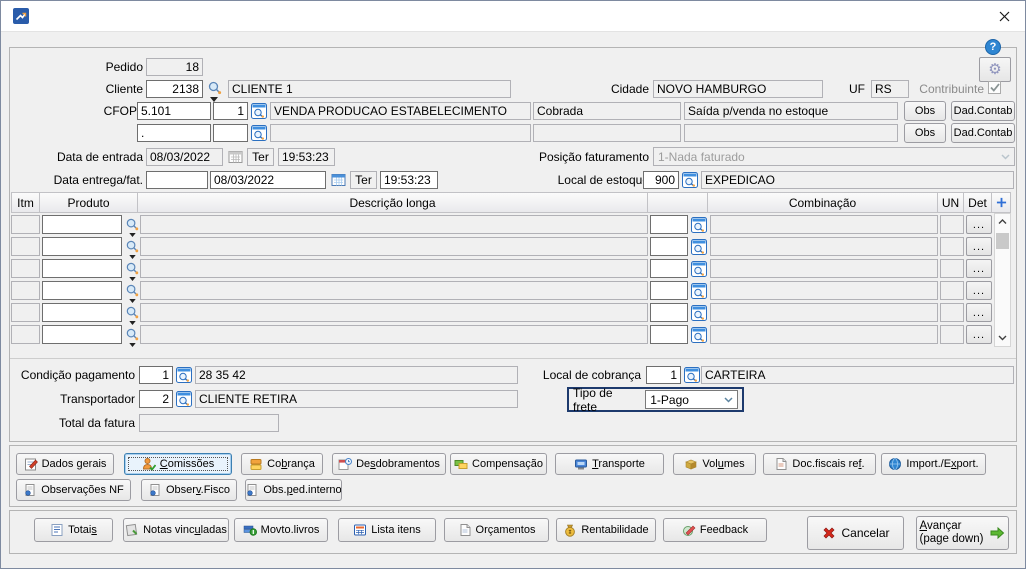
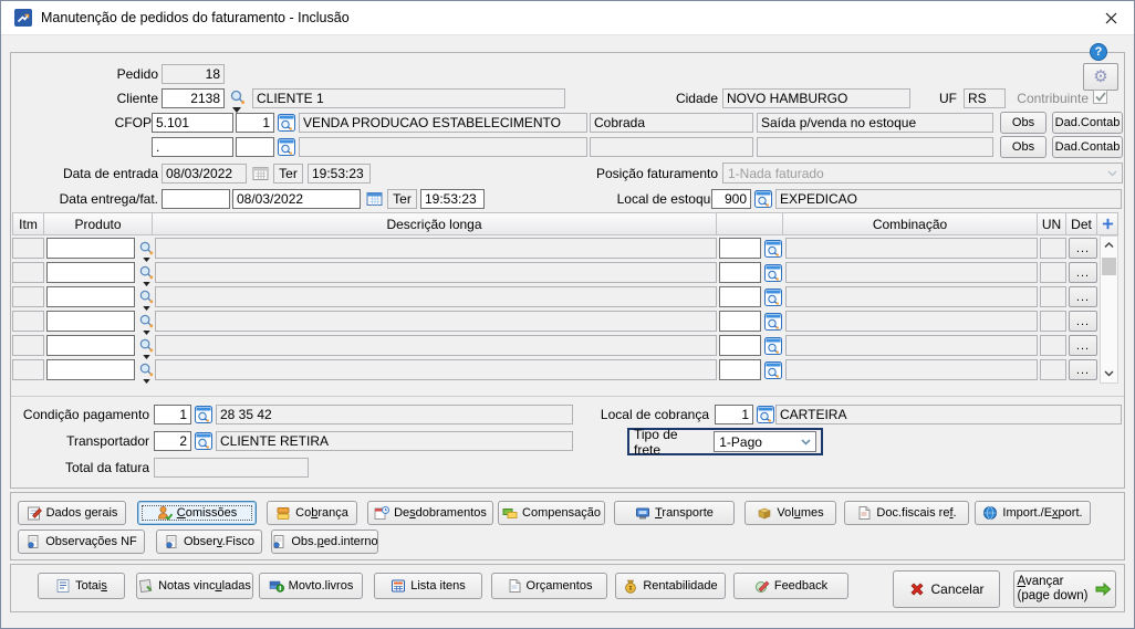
+ Manutenção de pedidos do faturamento - Inclusão
  ?
  ⚙
  Pedido
  18
  Cliente
  2138
  CLIENTE 1
  Cidade
  NOVO HAMBURGO
  UF
  RS
  Contribuinte
  CFOP
  5.101
  1
  VENDA PRODUCAO ESTABELECIMENTO
  Cobrada
  Saída p/venda no estoque
  Obs
  Dad.Contab
  .
  Obs
  Dad.Contab
  Data de entrada
  08/03/2022
  Ter
  19:53:23
  Posição faturamento
  1-Nada faturado
  Data entrega/fat.
  08/03/2022
  Ter
  19:53:23
  Local de estoqu
  900
  EXPEDICAO
  Itm
  Produto
  Descrição longa
  Combinação
  UN
  Det
  ...
  ...
  ...
  ...
  ...
  ...
  Condição pagamento
  1
  28 35 42
  Local de cobrança
  1
  CARTEIRA
  Transportador
  2
  CLIENTE RETIRA
  Tipo de frete
  1-Pago
  Total da fatura
  Dados gerais
  Comissões
  Cobrança
  Desdobramentos
  Compensação
  Transporte
  Volumes
  Doc.fiscais ref.
  Import./Export.
  Observações NF
  Observ.Fisco
  Obs.ped.interno
  Totais
  Notas vinculadas
  Movto.livros
  Lista itens
  Orçamentos
  Rentabilidade
  Feedback
  Cancelar
  Avançar
  (page down)
